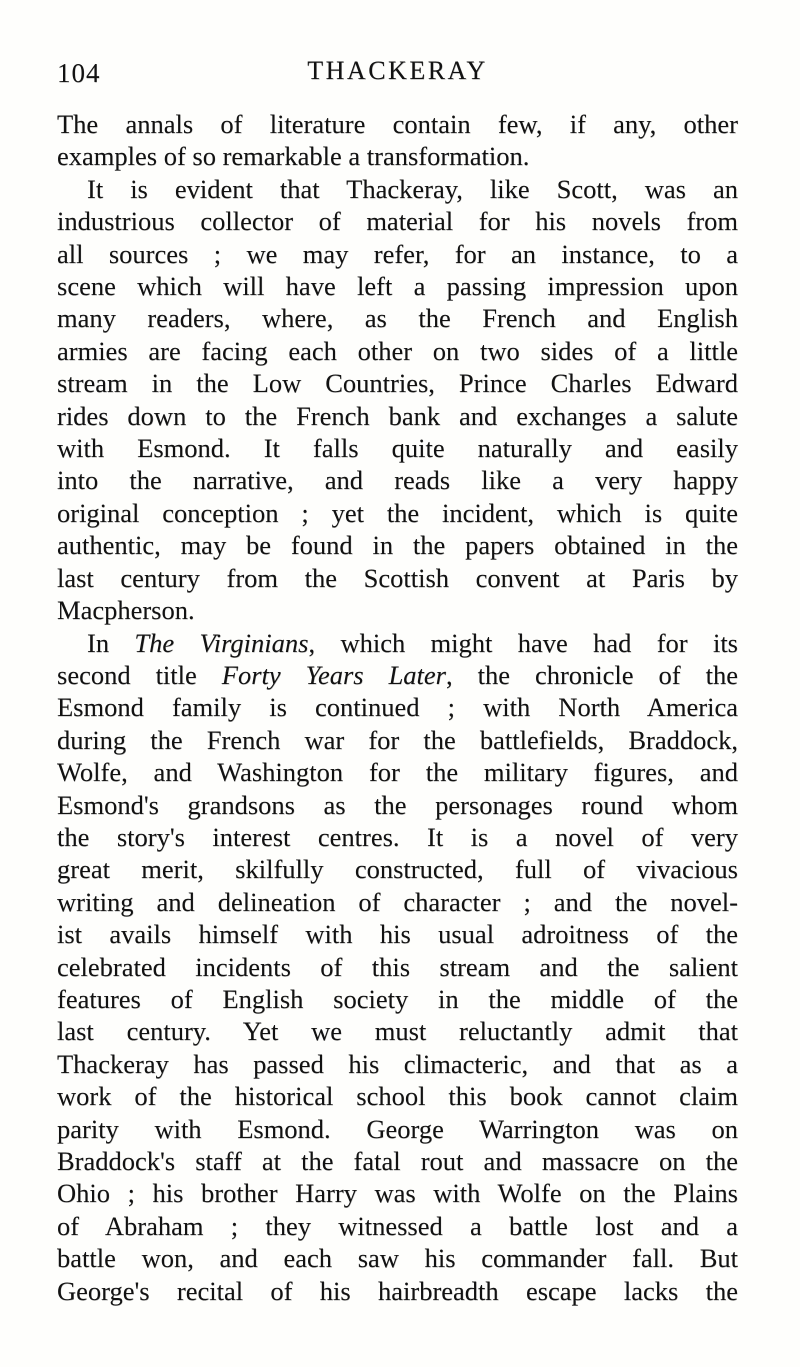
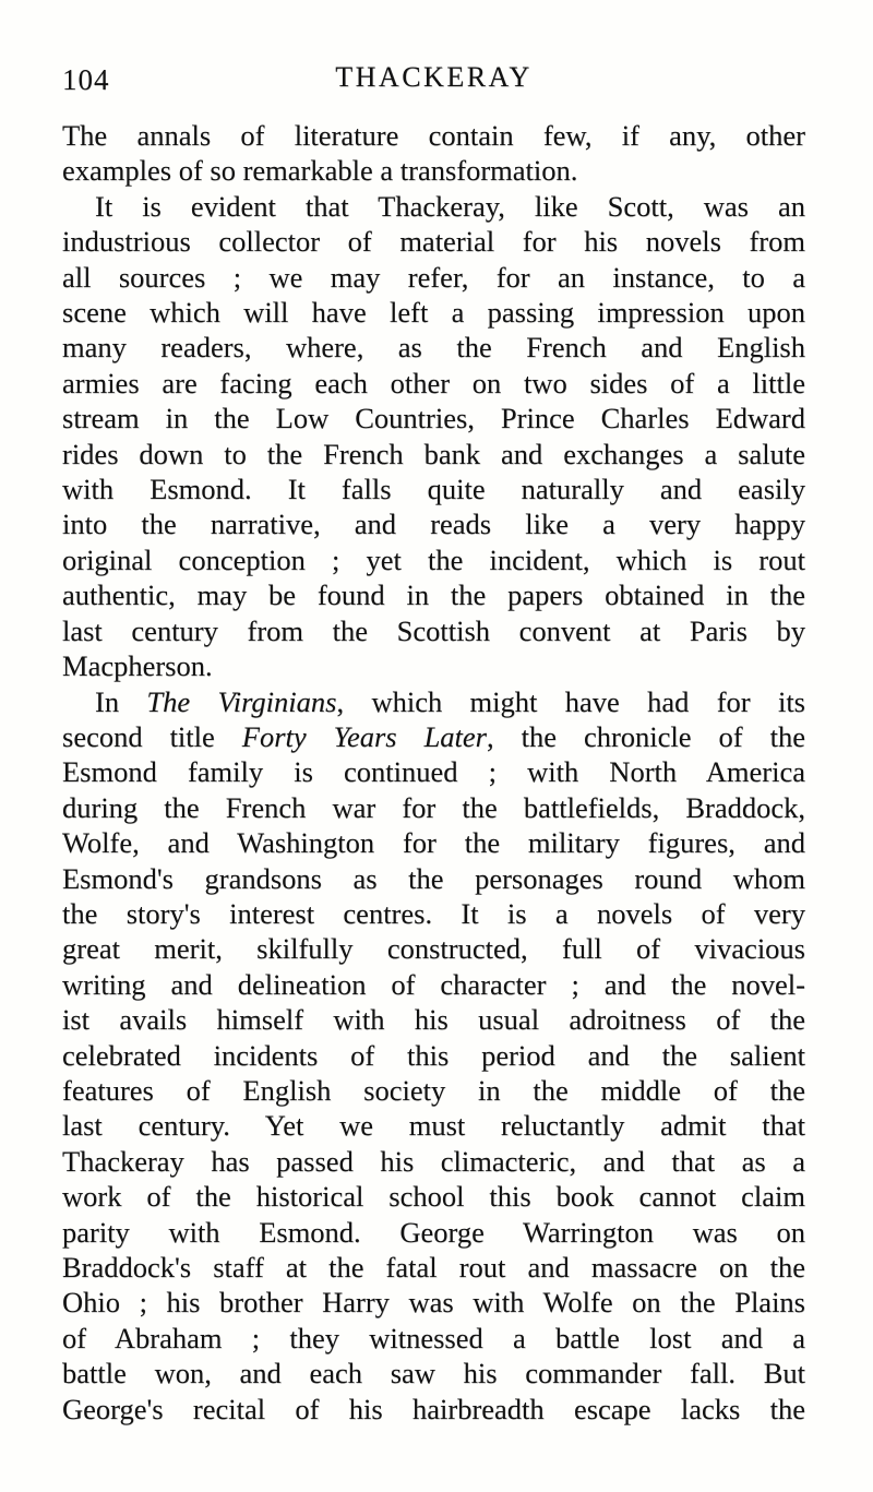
  104
  THACKERAY
  The annals of literature contain few, if any, other
  examples of so remarkable a transformation.
  It is evident that Thackeray, like Scott, was an
  industrious collector of material for his novels from
  all sources ; we may refer, for an instance, to a
  scene which will have left a passing impression upon
  many readers, where, as the French and English
  armies are facing each other on two sides of a little
  stream in the Low Countries, Prince Charles Edward
  rides down to the French bank and exchanges a salute
  with Esmond. It falls quite naturally and easily
  into the narrative, and reads like a very happy
- original conception ; yet the incident, which is quite
+ original conception ; yet the incident, which is rout
  authentic, may be found in the papers obtained in the
  last century from the Scottish convent at Paris by
  Macpherson.
  In The Virginians, which might have had for its
  second title Forty Years Later, the chronicle of the
  Esmond family is continued ; with North America
  during the French war for the battlefields, Braddock,
  Wolfe, and Washington for the military figures, and
  Esmond's grandsons as the personages round whom
- the story's interest centres. It is a novel of very
+ the story's interest centres. It is a novels of very
  great merit, skilfully constructed, full of vivacious
  writing and delineation of character ; and the novel-
  ist avails himself with his usual adroitness of the
- celebrated incidents of this stream and the salient
+ celebrated incidents of this period and the salient
  features of English society in the middle of the
  last century. Yet we must reluctantly admit that
  Thackeray has passed his climacteric, and that as a
  work of the historical school this book cannot claim
  parity with Esmond. George Warrington was on
  Braddock's staff at the fatal rout and massacre on the
  Ohio ; his brother Harry was with Wolfe on the Plains
  of Abraham ; they witnessed a battle lost and a
  battle won, and each saw his commander fall. But
  George's recital of his hairbreadth escape lacks the
